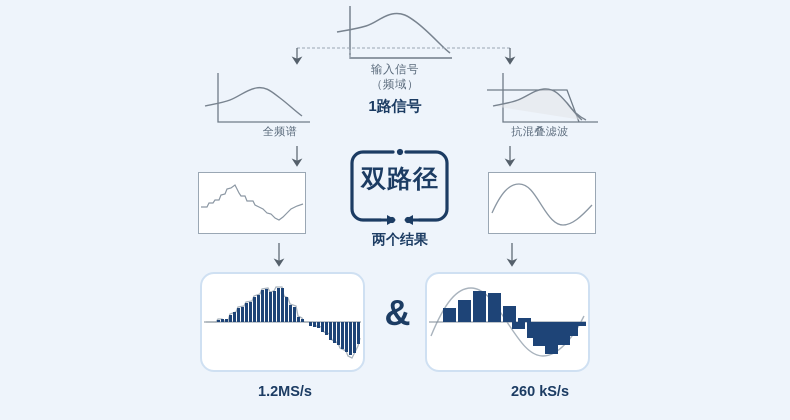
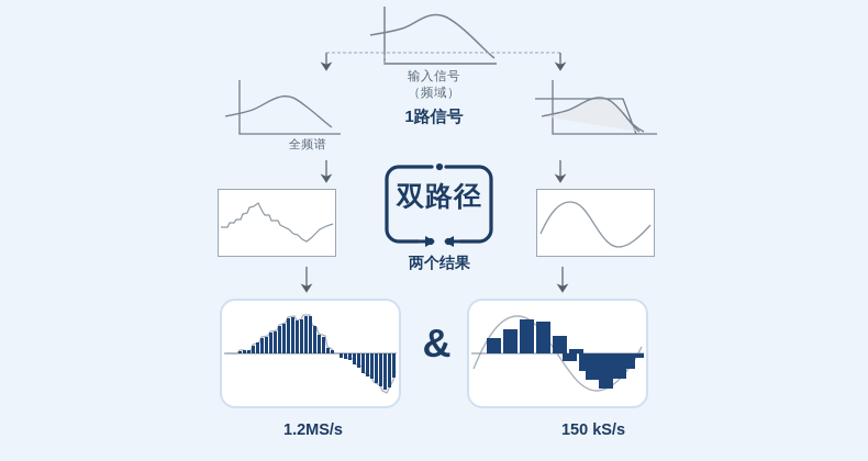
  输入信号
  （频域）
  1路信号
  全频谱
- 抗混叠滤波
  双路径
  两个结果
  &
  1.2MS/s
- 260 kS/s
+ 150 kS/s
